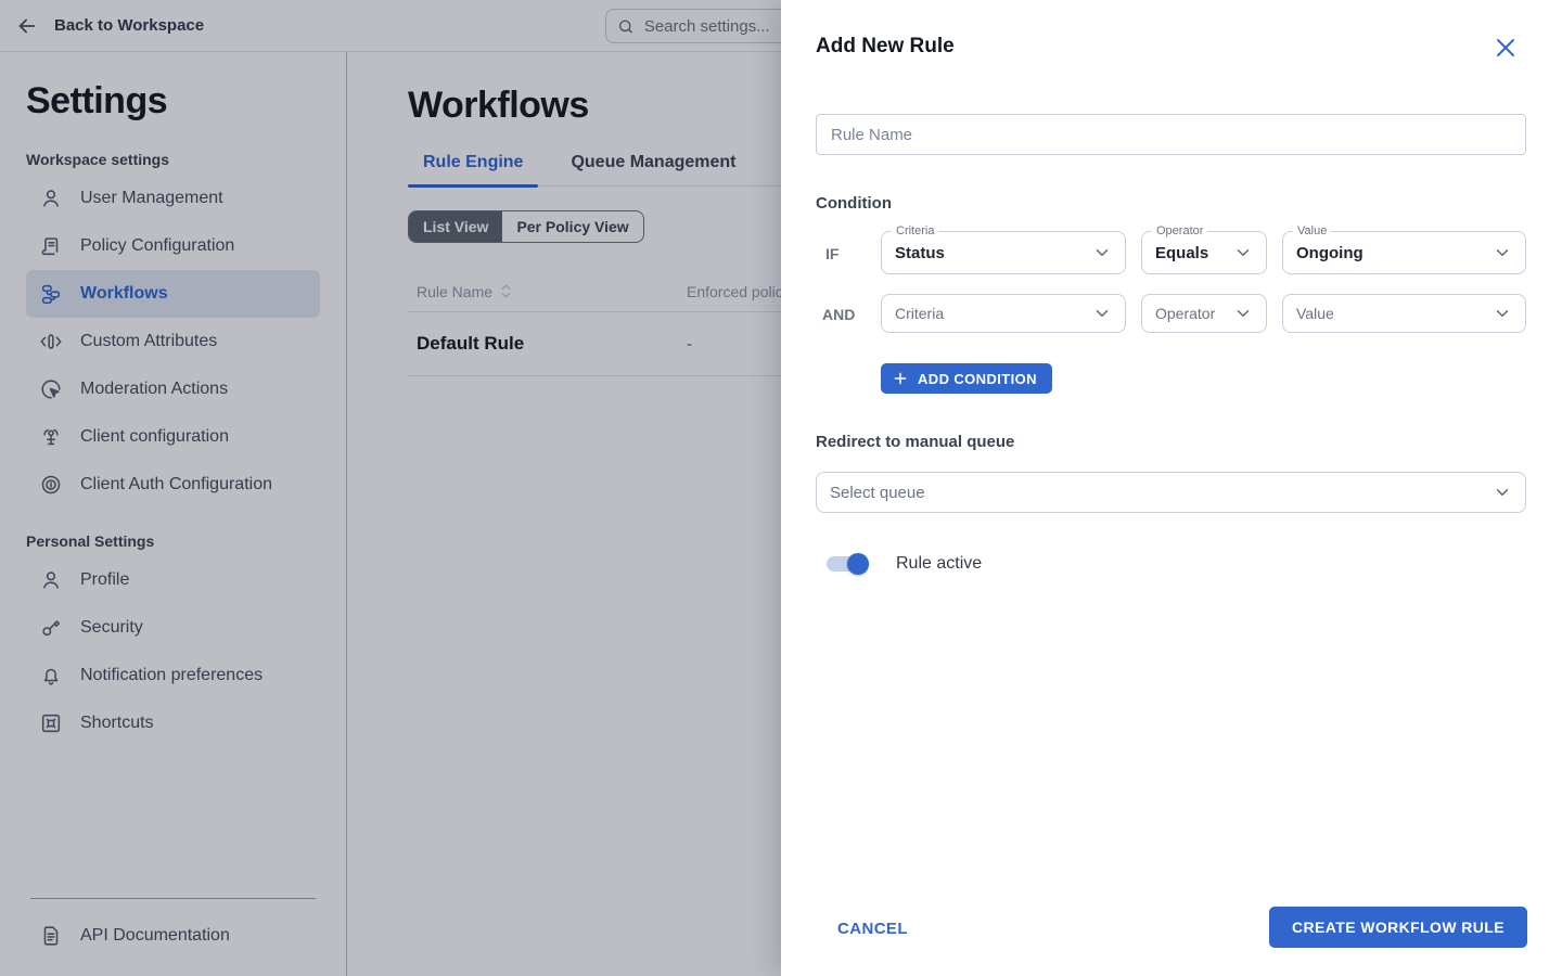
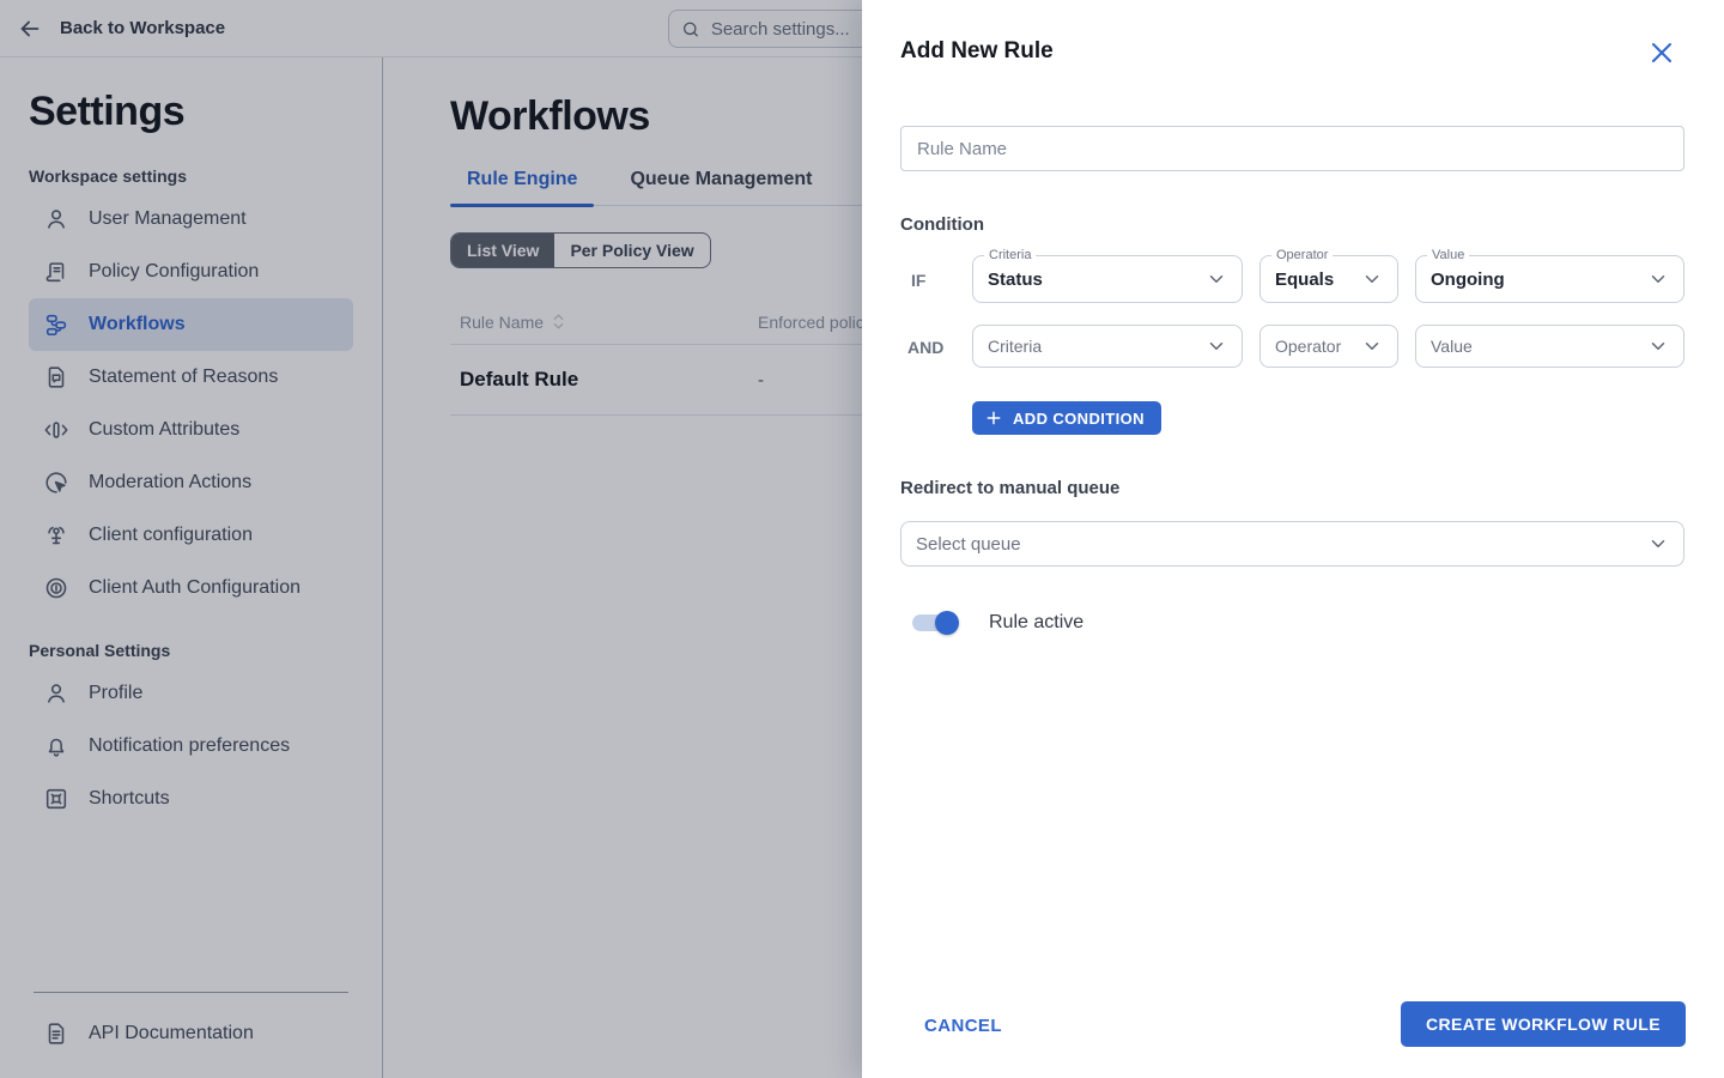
  Back to Workspace
  Search settings...
  Settings
  Workspace settings
  User Management
  Policy Configuration
  Workflows
+ Statement of Reasons
  Custom Attributes
  Moderation Actions
  Client configuration
  Client Auth Configuration
  Personal Settings
  Profile
- Security
  Notification preferences
  Shortcuts
  API Documentation
  Workflows
  Rule Engine
  Queue Management
  List View
  Per Policy View
  Rule Name
  Enforced polic
  Default Rule
  -
  Add New Rule
  Rule Name
  Condition
  IF
  Criteria
  Status
  Operator
  Equals
  Value
  Ongoing
  AND
  Criteria
  Operator
  Value
  ADD CONDITION
  Redirect to manual queue
  Select queue
  Rule active
  CANCEL
  CREATE WORKFLOW RULE
